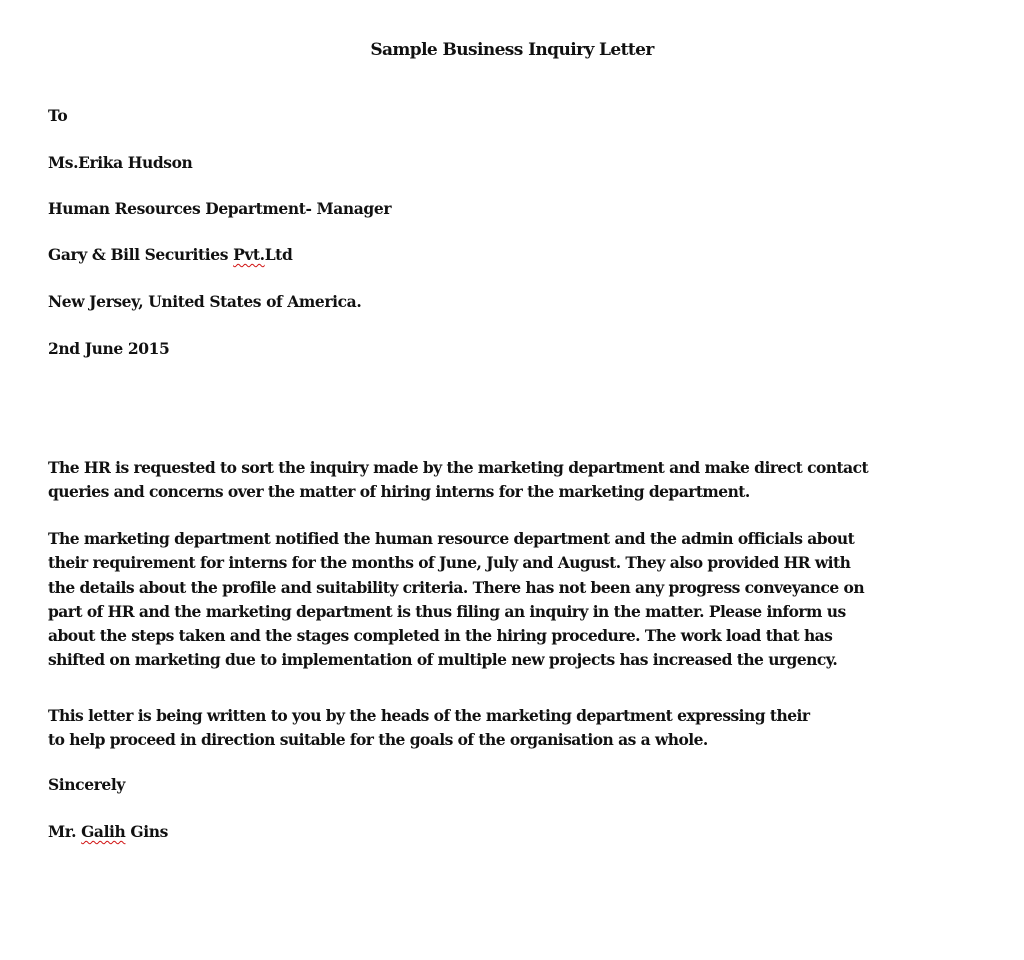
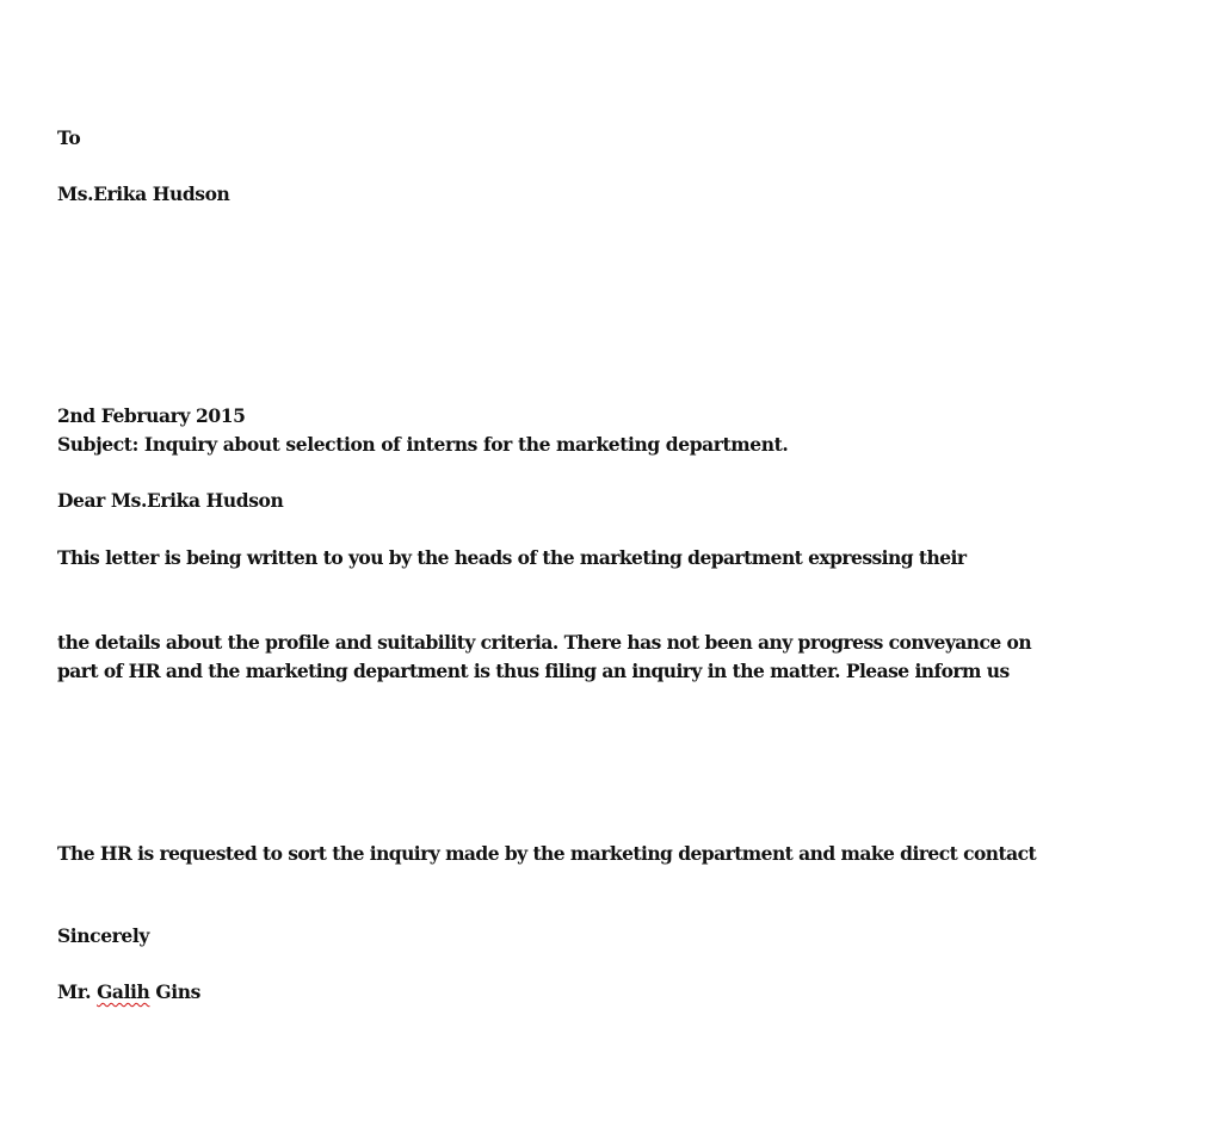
- Sample Business Inquiry Letter
  To
  Ms.Erika Hudson
- Human Resources Department- Manager
- Gary & Bill Securities Pvt.Ltd
- New Jersey, United States of America.
- 2nd June 2015
+ 2nd February 2015
+ Subject: Inquiry about selection of interns for the marketing department.
+ Dear Ms.Erika Hudson
- The HR is requested to sort the inquiry made by the marketing department and make direct contact
+ This letter is being written to you by the heads of the marketing department expressing their
- queries and concerns over the matter of hiring interns for the marketing department.
- The marketing department notified the human resource department and the admin officials about
- their requirement for interns for the months of June, July and August. They also provided HR with
  the details about the profile and suitability criteria. There has not been any progress conveyance on
  part of HR and the marketing department is thus filing an inquiry in the matter. Please inform us
- about the steps taken and the stages completed in the hiring procedure. The work load that has
- shifted on marketing due to implementation of multiple new projects has increased the urgency.
- This letter is being written to you by the heads of the marketing department expressing their
+ The HR is requested to sort the inquiry made by the marketing department and make direct contact
- to help proceed in direction suitable for the goals of the organisation as a whole.
  Sincerely
  Mr. Galih Gins
